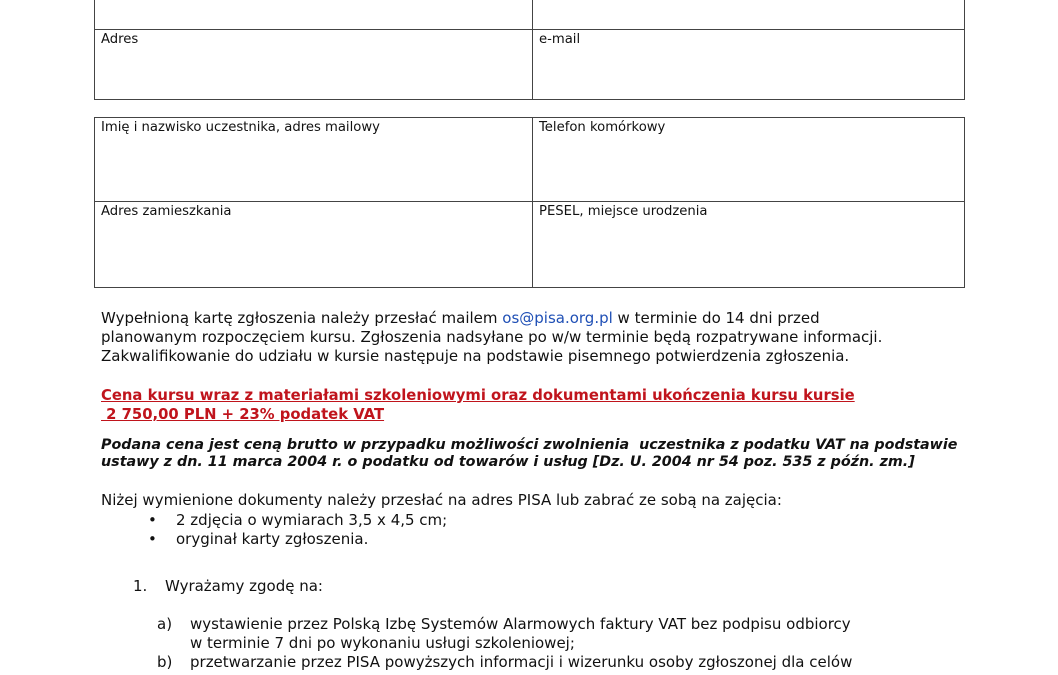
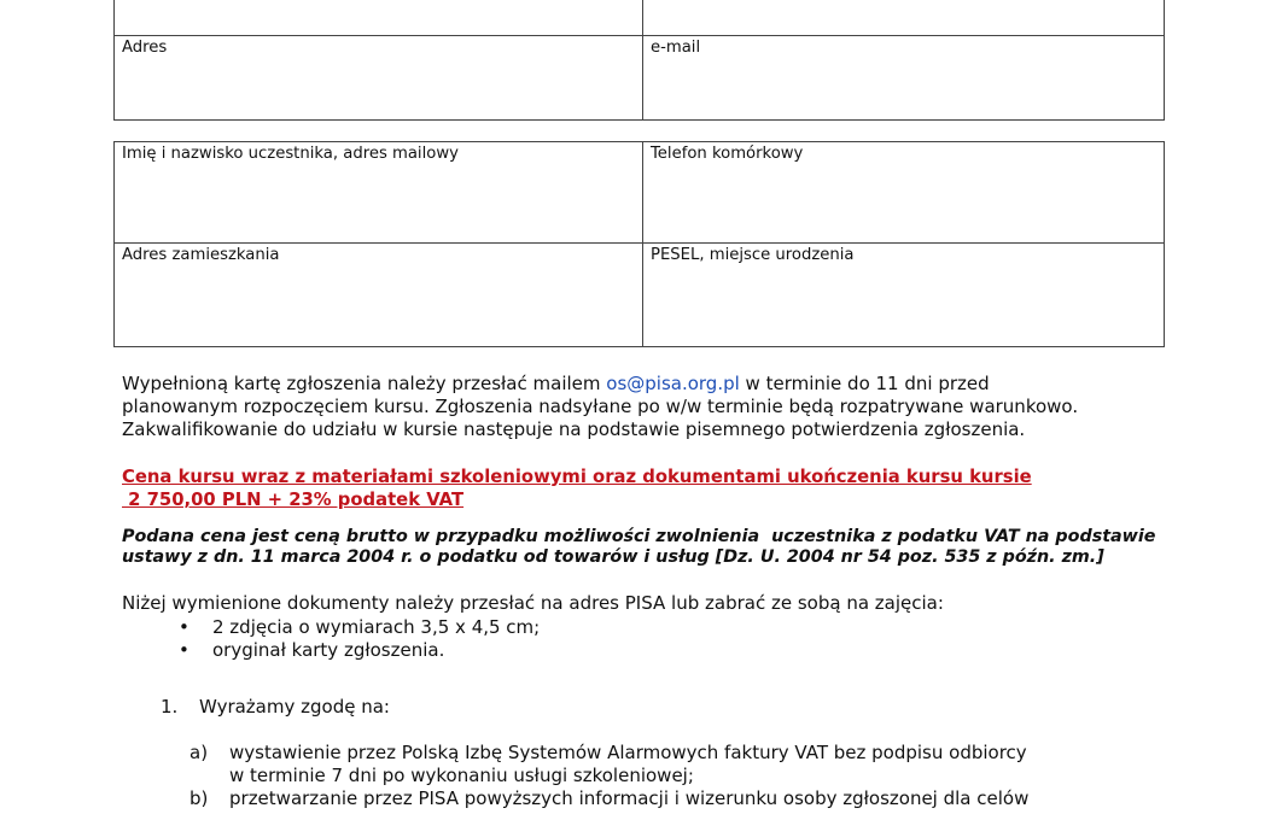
  Adres	e-mail
  Imię i nazwisko uczestnika, adres mailowy	Telefon komórkowy
  Adres zamieszkania	PESEL, miejsce urodzenia
- Wypełnioną kartę zgłoszenia należy przesłać mailem os@pisa.org.pl w terminie do 14 dni przed
+ Wypełnioną kartę zgłoszenia należy przesłać mailem os@pisa.org.pl w terminie do 11 dni przed
- planowanym rozpoczęciem kursu. Zgłoszenia nadsyłane po w/w terminie będą rozpatrywane informacji.
+ planowanym rozpoczęciem kursu. Zgłoszenia nadsyłane po w/w terminie będą rozpatrywane warunkowo.
  Zakwalifikowanie do udziału w kursie następuje na podstawie pisemnego potwierdzenia zgłoszenia.
  Cena kursu wraz z materiałami szkoleniowymi oraz dokumentami ukończenia kursu kursie
  2 750,00 PLN + 23% podatek VAT
  Podana cena jest ceną brutto w przypadku możliwości zwolnienia uczestnika z podatku VAT na podstawie
  ustawy z dn. 11 marca 2004 r. o podatku od towarów i usług [Dz. U. 2004 nr 54 poz. 535 z późn. zm.]
  Niżej wymienione dokumenty należy przesłać na adres PISA lub zabrać ze sobą na zajęcia:
  •
  2 zdjęcia o wymiarach 3,5 x 4,5 cm;
  •
  oryginał karty zgłoszenia.
  1. Wyrażamy zgodę na:
  a)
  wystawienie przez Polską Izbę Systemów Alarmowych faktury VAT bez podpisu odbiorcy
  w terminie 7 dni po wykonaniu usługi szkoleniowej;
  b)
  przetwarzanie przez PISA powyższych informacji i wizerunku osoby zgłoszonej dla celów
